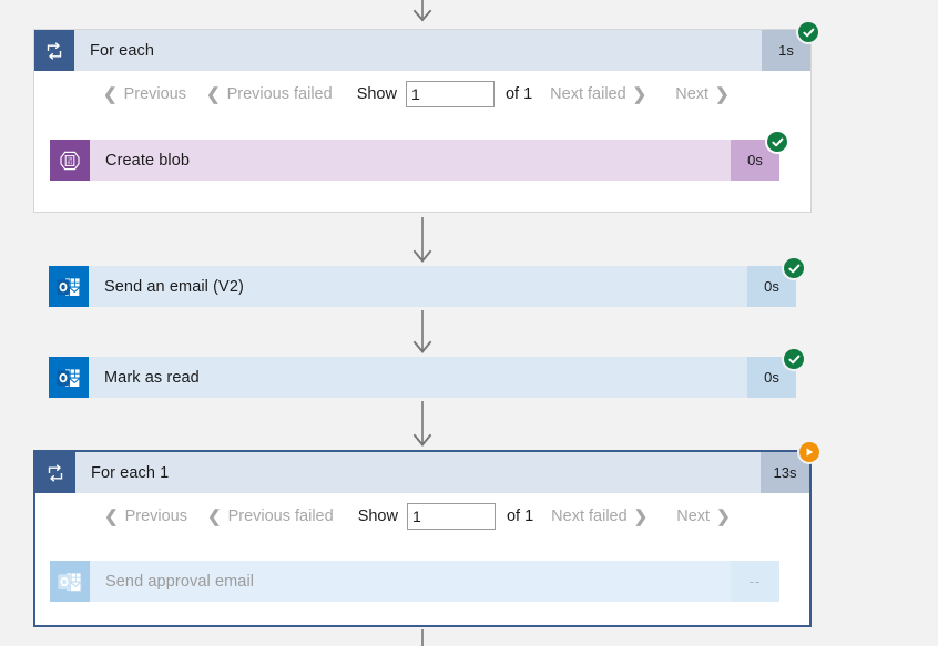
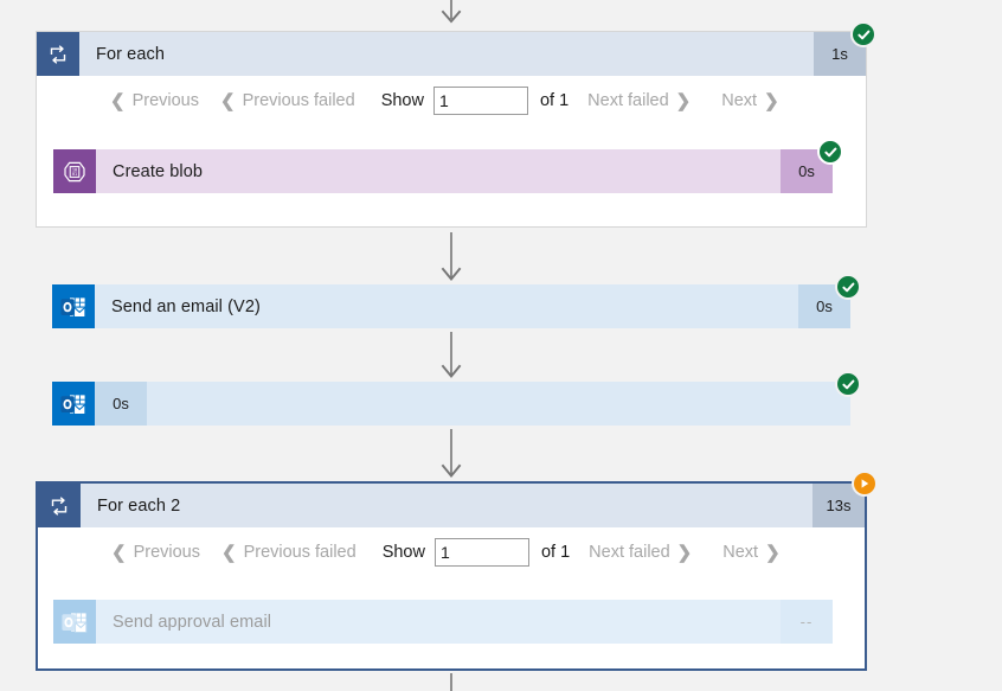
  For each
  1s
  ❮
  Previous
  ❮
  Previous failed
  Show
  1
  of 1
  Next failed
  ❯
  Next
  ❯
  Create blob
  0s
  Send an email (V2)
  0s
- Mark as read
  0s
- For each 1
+ For each 2
  13s
  ❮
  Previous
  ❮
  Previous failed
  Show
  1
  of 1
  Next failed
  ❯
  Next
  ❯
  Send approval email
  --
